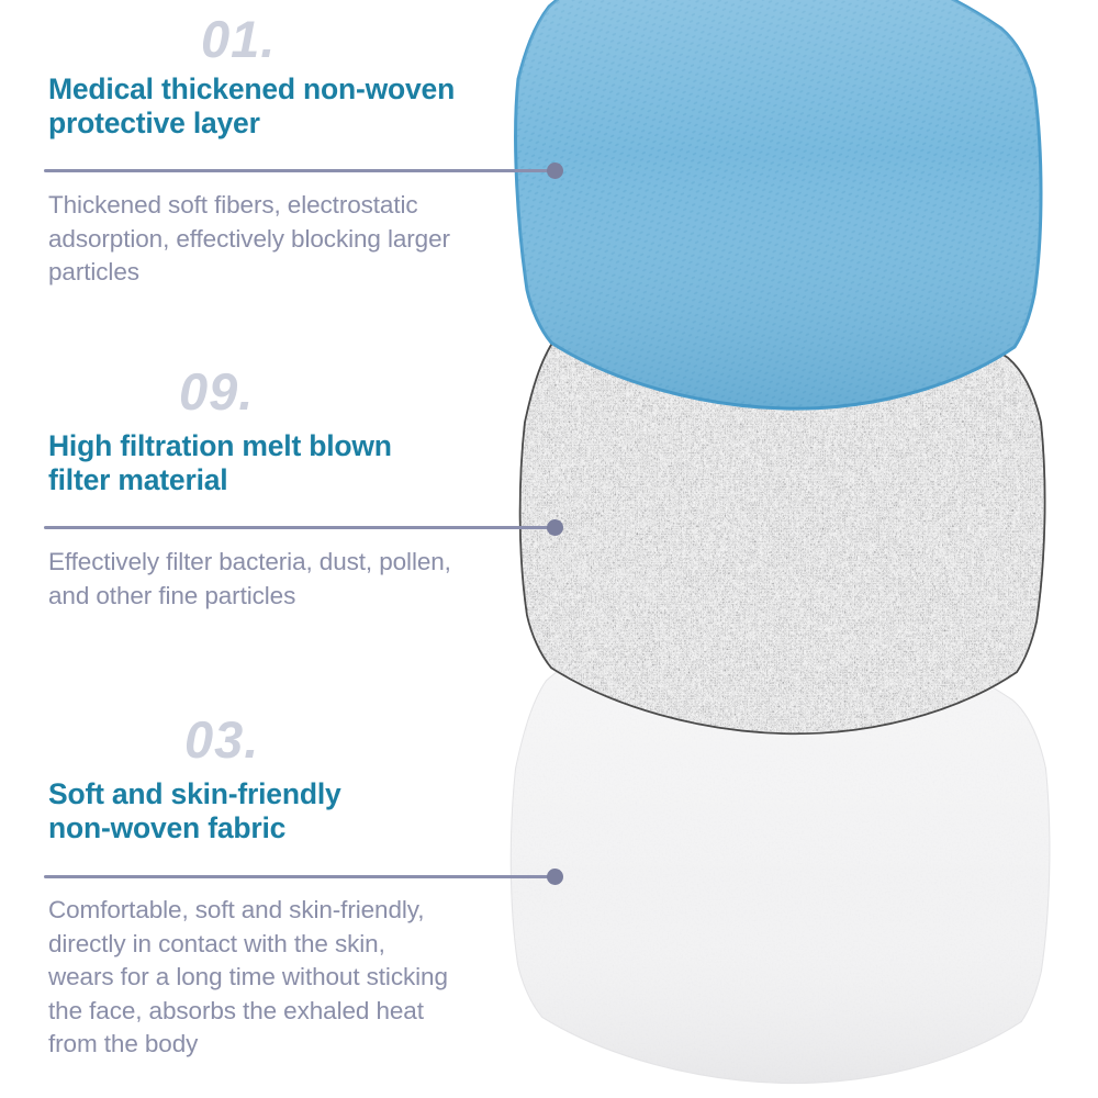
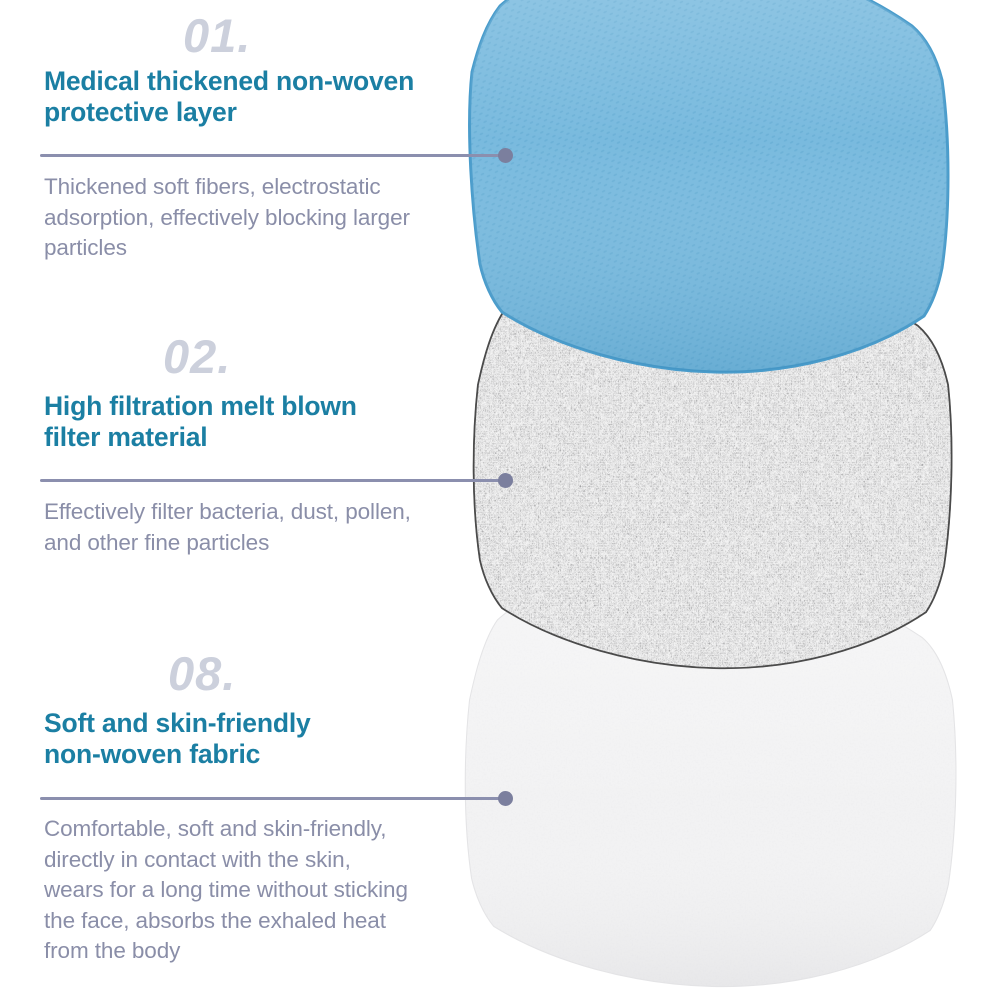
  01.
  Medical thickened non-woven
  protective layer
  Thickened soft fibers, electrostatic
  adsorption, effectively blocking larger
  particles
- 09.
+ 02.
  High filtration melt blown
  filter material
  Effectively filter bacteria, dust, pollen,
  and other fine particles
- 03.
+ 08.
  Soft and skin-friendly
  non-woven fabric
  Comfortable, soft and skin-friendly,
  directly in contact with the skin,
  wears for a long time without sticking
  the face, absorbs the exhaled heat
  from the body
